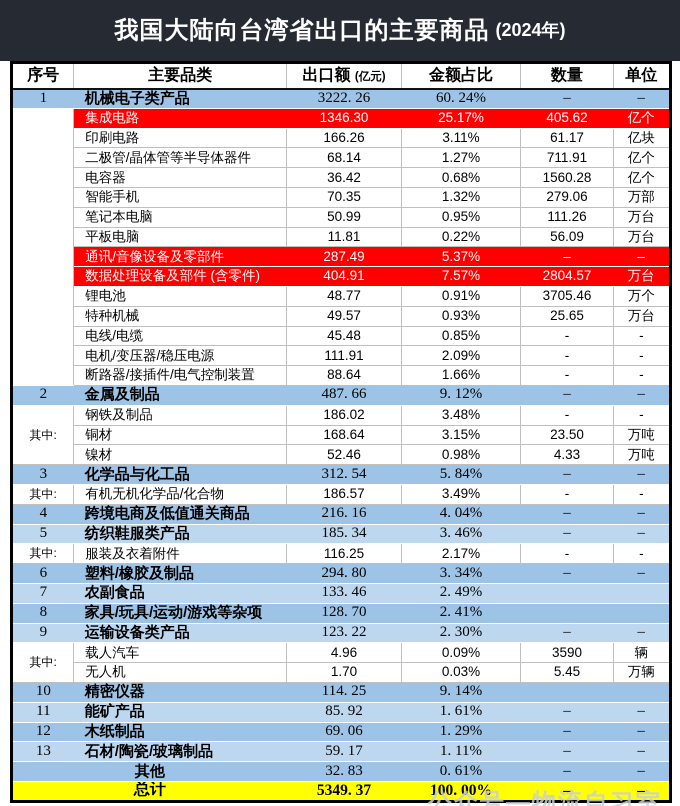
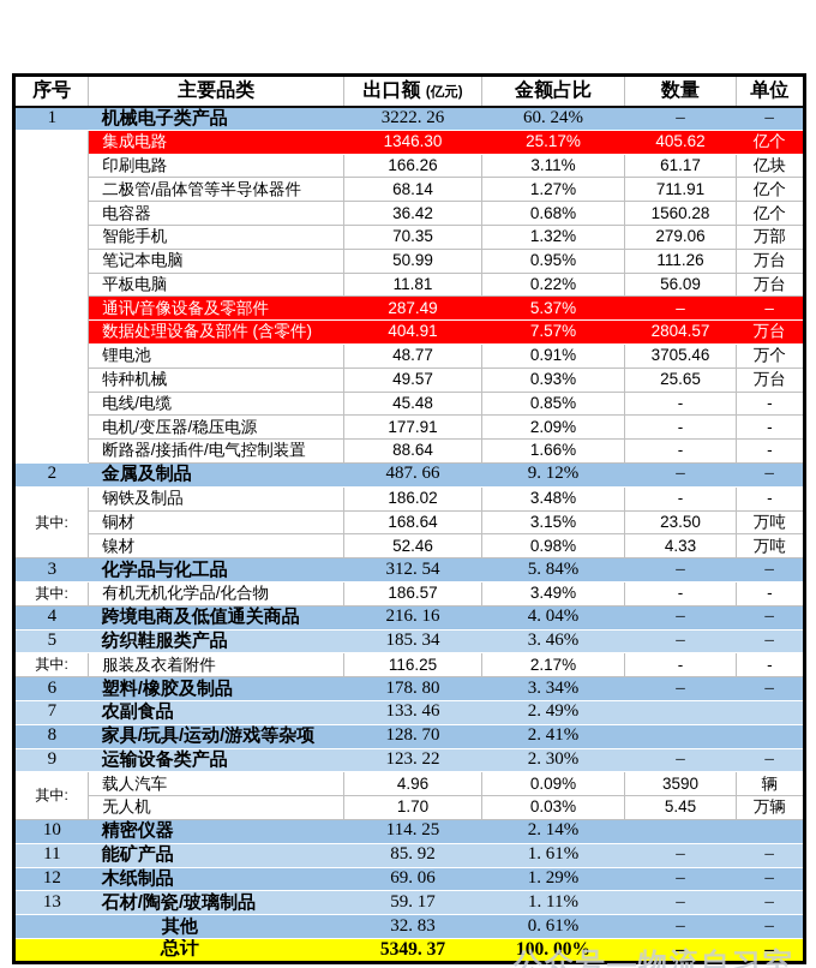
- 我国大陆向台湾省出口的主要商品
- (2024年)
  序号	主要品类	出口额 (亿元)	金额占比	数量	单位
  1	机械电子类产品	3222. 26	60. 24%	–	–
  	集成电路	1346.30	25.17%	405.62	亿个
  印刷电路	166.26	3.11%	61.17	亿块
  二极管/晶体管等半导体器件	68.14	1.27%	711.91	亿个
  电容器	36.42	0.68%	1560.28	亿个
  智能手机	70.35	1.32%	279.06	万部
  笔记本电脑	50.99	0.95%	111.26	万台
  平板电脑	11.81	0.22%	56.09	万台
  通讯/音像设备及零部件	287.49	5.37%	–	–
  数据处理设备及部件 (含零件)	404.91	7.57%	2804.57	万台
  锂电池	48.77	0.91%	3705.46	万个
  特种机械	49.57	0.93%	25.65	万台
  电线/电缆	45.48	0.85%	-	-
- 电机/变压器/稳压电源	111.91	2.09%	-	-
+ 电机/变压器/稳压电源	177.91	2.09%	-	-
  断路器/接插件/电气控制装置	88.64	1.66%	-	-
  2	金属及制品	487. 66	9. 12%	–	–
  其中:	钢铁及制品	186.02	3.48%	-	-
  铜材	168.64	3.15%	23.50	万吨
  镍材	52.46	0.98%	4.33	万吨
  3	化学品与化工品	312. 54	5. 84%	–	–
  其中:	有机无机化学品/化合物	186.57	3.49%	-	-
  4	跨境电商及低值通关商品	216. 16	4. 04%	–	–
  5	纺织鞋服类产品	185. 34	3. 46%	–	–
  其中:	服装及衣着附件	116.25	2.17%	-	-
- 6	塑料/橡胶及制品	294. 80	3. 34%	–	–
+ 6	塑料/橡胶及制品	178. 80	3. 34%	–	–
  7	农副食品	133. 46	2. 49%
  8	家具/玩具/运动/游戏等杂项	128. 70	2. 41%
  9	运输设备类产品	123. 22	2. 30%	–	–
  其中:	载人汽车	4.96	0.09%	3590	辆
  无人机	1.70	0.03%	5.45	万辆
- 10	精密仪器	114. 25	9. 14%
+ 10	精密仪器	114. 25	2. 14%
  11	能矿产品	85. 92	1. 61%	–	–
  12	木纸制品	69. 06	1. 29%	–	–
  13	石材/陶瓷/玻璃制品	59. 17	1. 11%	–	–
  其他	32. 83	0. 61%	–	–
  总计	5349. 37	100. 00%	–	–
  公众号—物流自习室
